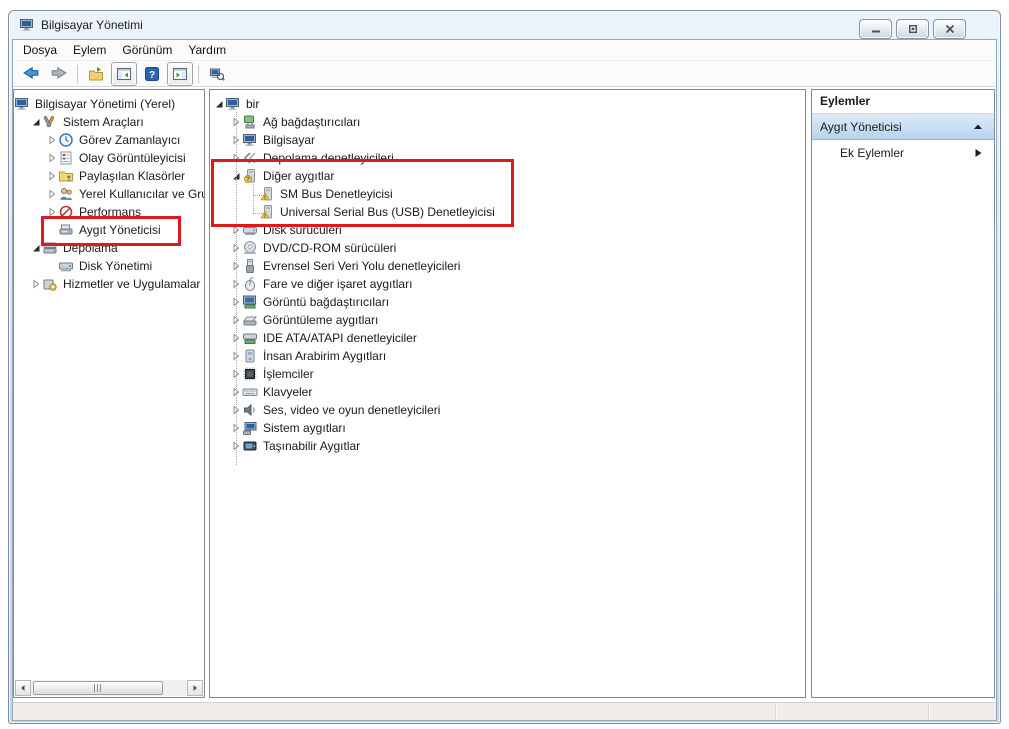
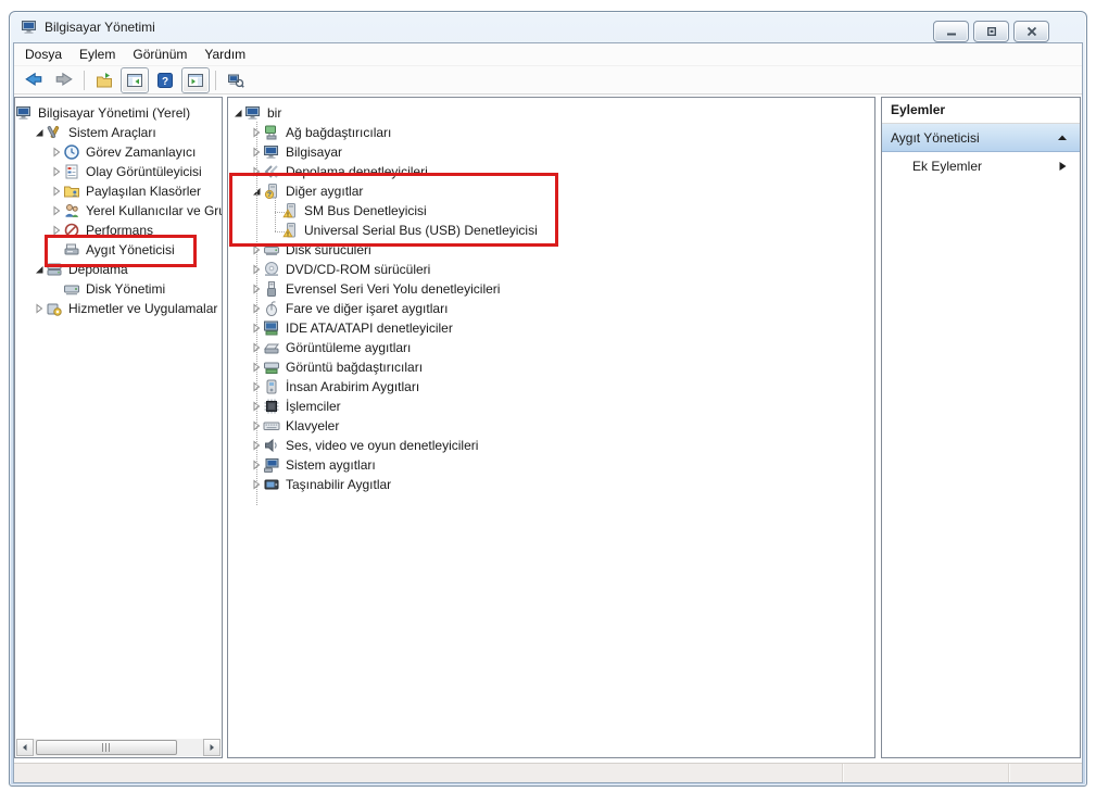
  Bilgisayar Yönetimi
  Dosya
  Eylem
  Görünüm
  Yardım
  ?
  Bilgisayar Yönetimi (Yerel)
  Sistem Araçları
  Görev Zamanlayıcı
  Olay Görüntüleyicisi
  Paylaşılan Klasörler
  Yerel Kullanıcılar ve Gr
  Performans
  Aygıt Yöneticisi
  Depolama
  Disk Yönetimi
  Hizmetler ve Uygulamalar
  bir
  Ağ bağdaştırıcıları
  Bilgisayar
  Depolama denetleyicileri
  Diğer aygıtlar
  SM Bus Denetleyicisi
  Universal Serial Bus (USB) Denetleyicisi
  Disk sürücüleri
  DVD/CD-ROM sürücüleri
  Evrensel Seri Veri Yolu denetleyicileri
  Fare ve diğer işaret aygıtları
- Görüntü bağdaştırıcıları
+ IDE ATA/ATAPI denetleyiciler
  Görüntüleme aygıtları
- IDE ATA/ATAPI denetleyiciler
+ Görüntü bağdaştırıcıları
  İnsan Arabirim Aygıtları
  İşlemciler
  Klavyeler
  Ses, video ve oyun denetleyicileri
  Sistem aygıtları
  Taşınabilir Aygıtlar
  Eylemler
  Aygıt Yöneticisi
  Ek Eylemler
